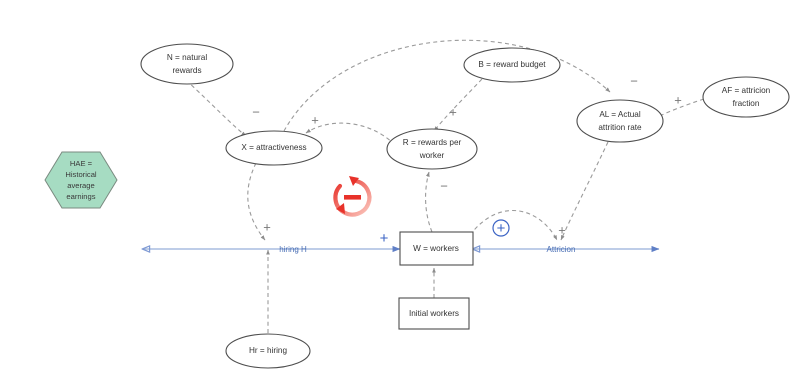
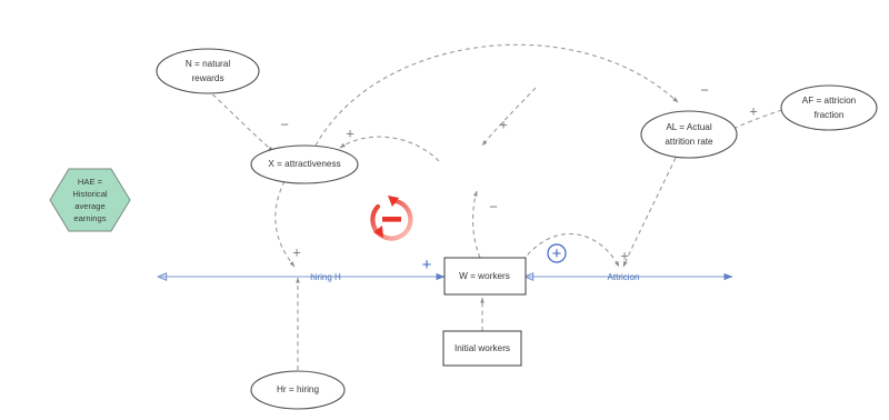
  N = natural
  rewards
  X = attractiveness
- B = reward budget
- R = rewards per
- worker
  AL = Actual
  attrition rate
  AF = attricion
  fraction
  HAE =
  Historical
  average
  earnings
  W = workers
  Initial workers
  Hr = hiring
  hiring H
  Attricion
  −
  +
  +
  −
  +
  −
  +
  +
  +
  +
